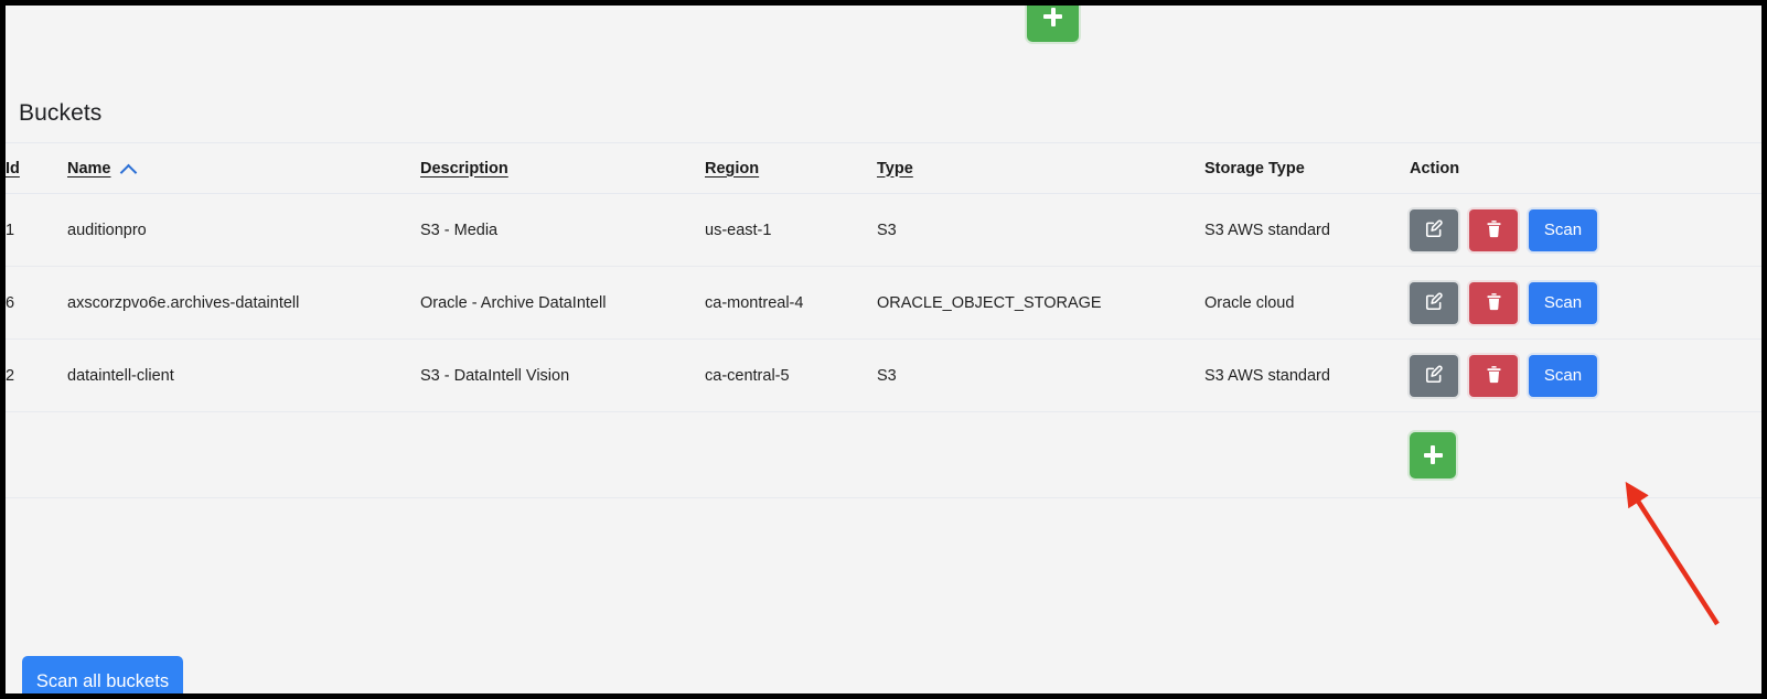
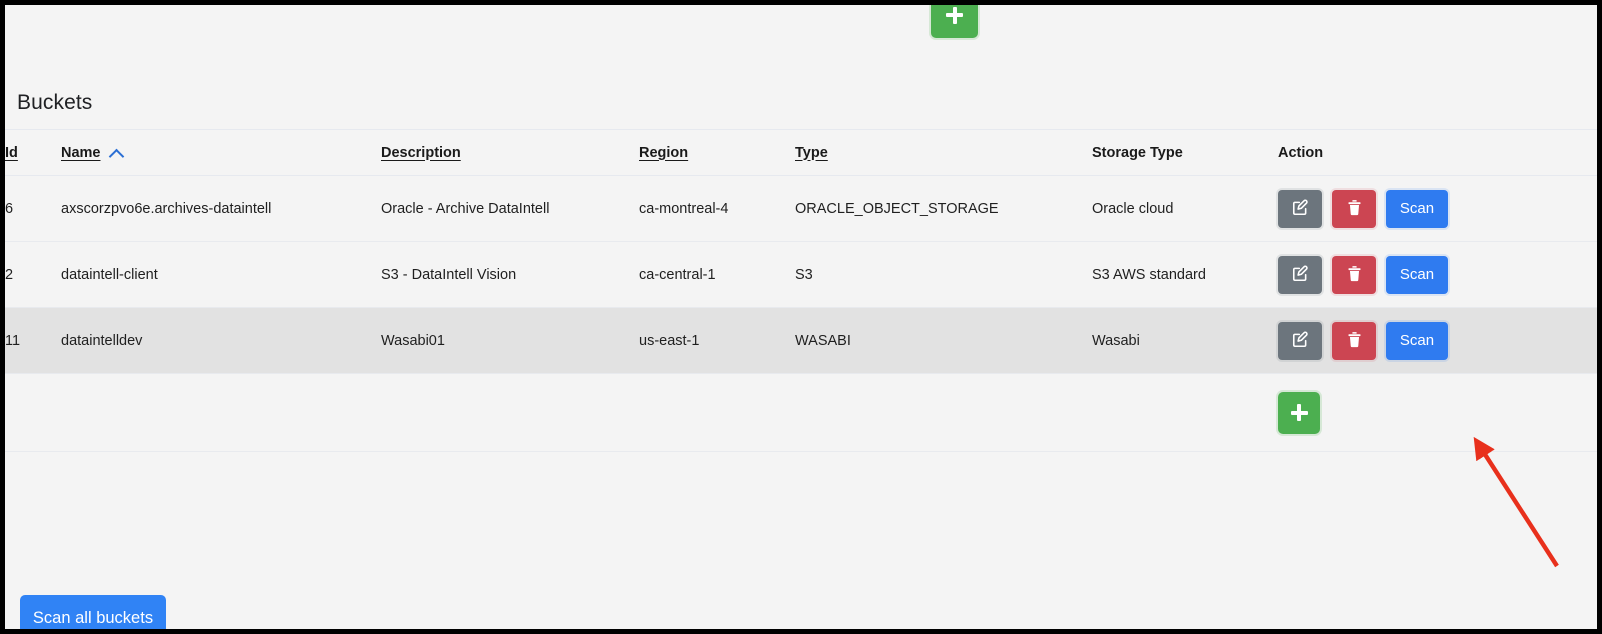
  Buckets
  Id	Name	Description	Region	Type	Storage Type	Action
- 1	auditionpro	S3 - Media	us-east-1	S3	S3 AWS standard	Scan
  6	axscorzpvo6e.archives-dataintell	Oracle - Archive DataIntell	ca-montreal-4	ORACLE_OBJECT_STORAGE	Oracle cloud	Scan
- 2	dataintell-client	S3 - DataIntell Vision	ca-central-5	S3	S3 AWS standard	Scan
+ 2	dataintell-client	S3 - DataIntell Vision	ca-central-1	S3	S3 AWS standard	Scan
+ 11	dataintelldev	Wasabi01	us-east-1	WASABI	Wasabi	Scan
  Scan all buckets
